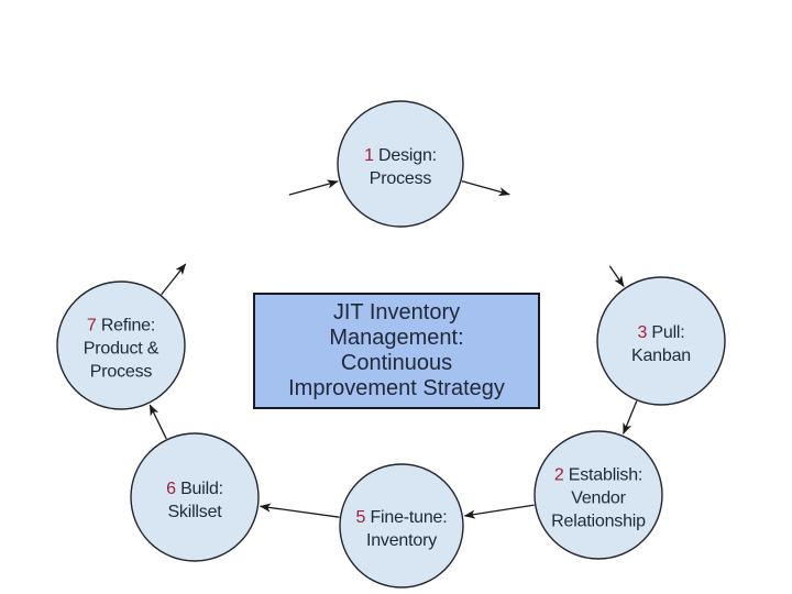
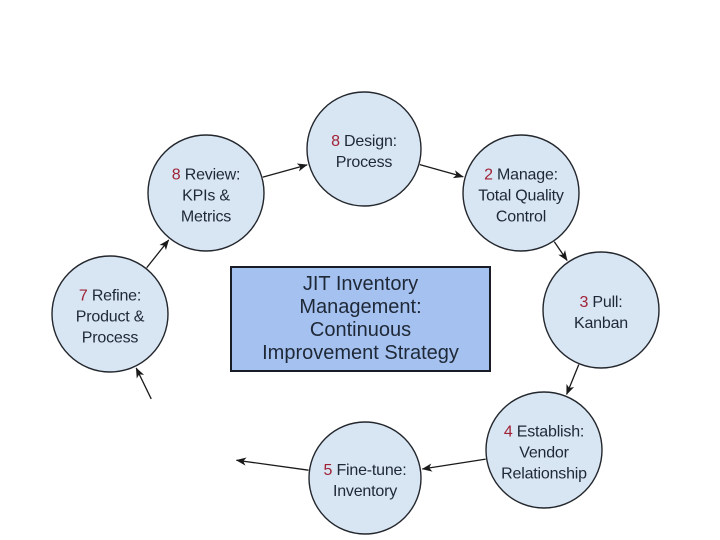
- 1 Design: Process
+ 8 Design: Process
+ 2 Manage: Total Quality Control
  3 Pull: Kanban
- 2 Establish: Vendor Relationship
+ 4 Establish: Vendor Relationship
  5 Fine-tune: Inventory
- 6 Build: Skillset
  7 Refine: Product & Process
+ 8 Review: KPIs & Metrics
  JIT Inventory
  Management:
  Continuous
  Improvement Strategy
